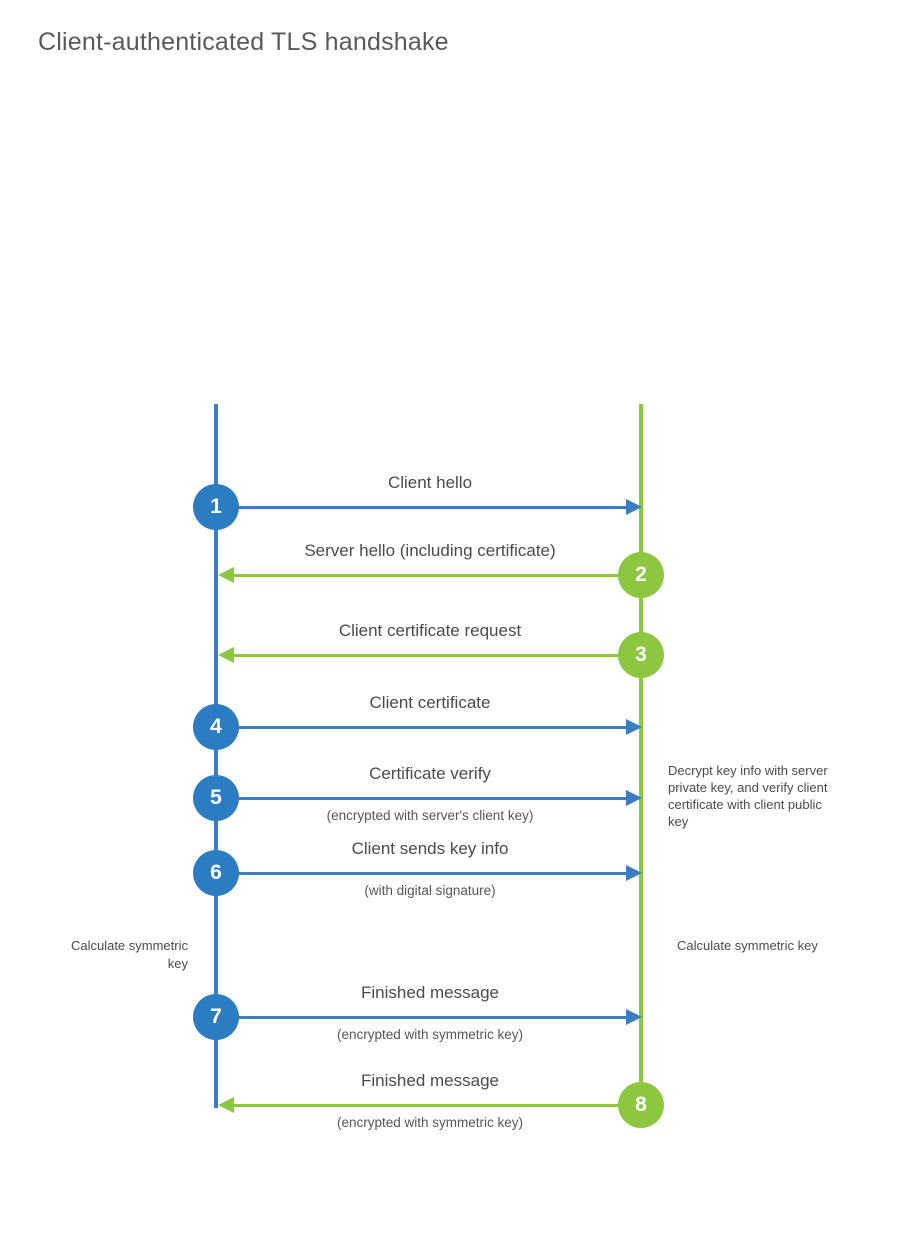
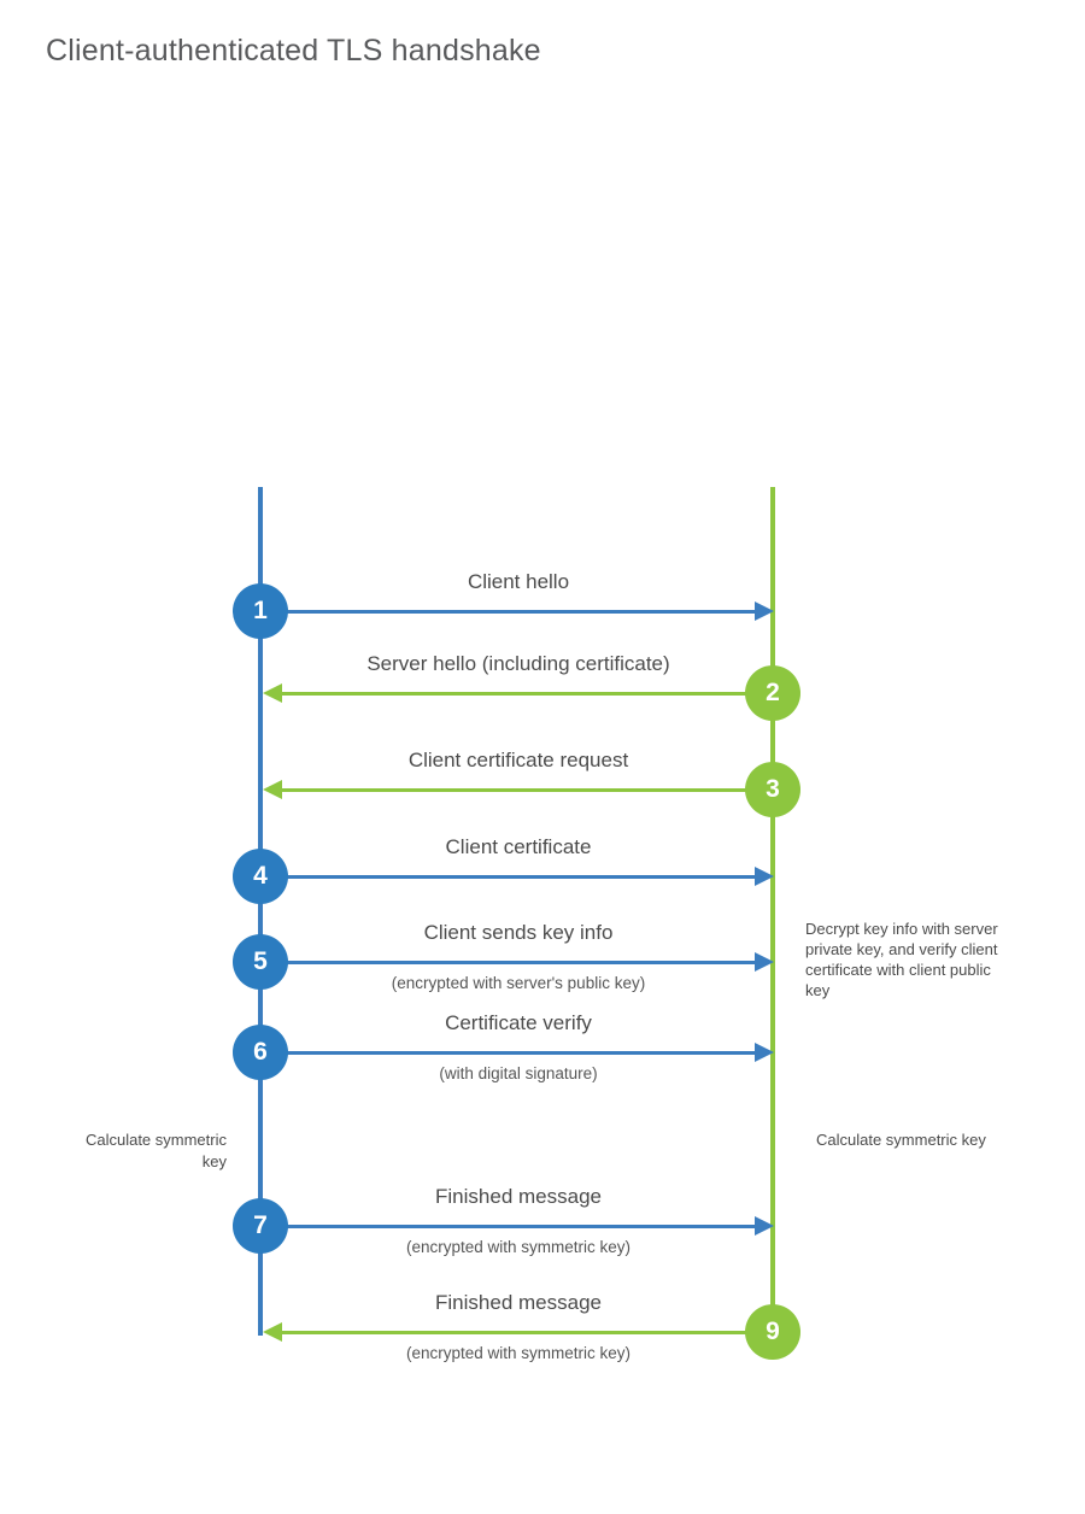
  Client-authenticated TLS handshake
  Client hello
  1
  Server hello (including certificate)
  2
  Client certificate request
  3
  Client certificate
  4
- Certificate verify
+ Client sends key info
  5
- (encrypted with server's client key)
+ (encrypted with server's public key)
- Client sends key info
+ Certificate verify
  6
  (with digital signature)
  Finished message
  7
  (encrypted with symmetric key)
  Finished message
- 8
+ 9
  (encrypted with symmetric key)
  Decrypt key info with server private key, and verify client certificate with client public key
  Calculate symmetric key
  Calculate symmetric key
